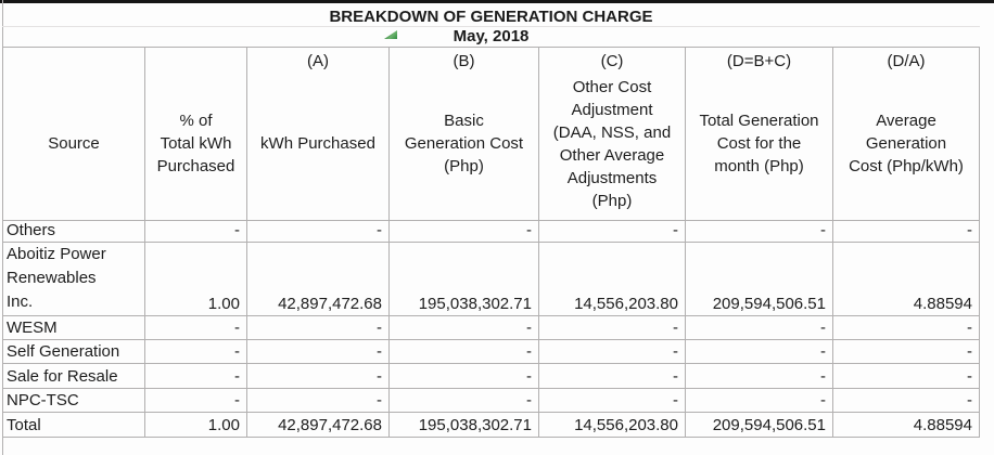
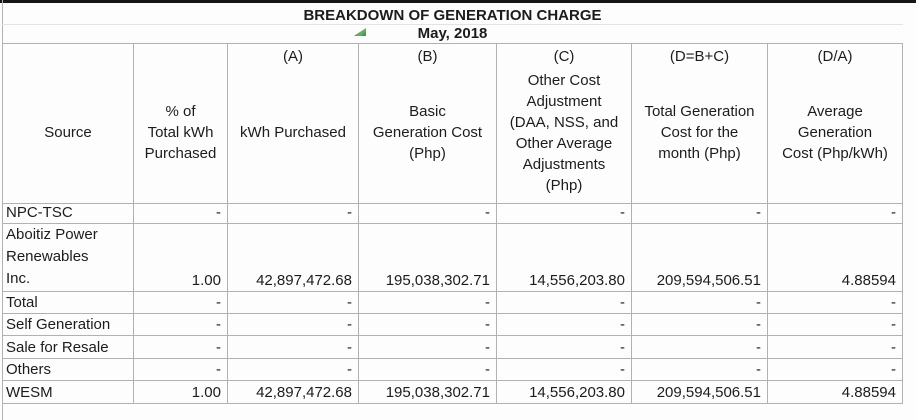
  BREAKDOWN OF GENERATION CHARGE
  May, 2018
  Source	% of Total kWh Purchased	(A) kWh Purchased	(B) Basic Generation Cost (Php)	(C) Other Cost Adjustment (DAA, NSS, and Other Average Adjustments (Php)	(D=B+C) Total Generation Cost for the month (Php)	(D/A) Average Generation Cost (Php/kWh)
- Others	-	-	-	-	-	-
+ NPC-TSC	-	-	-	-	-	-
  Aboitiz Power Renewables Inc.	1.00	42,897,472.68	195,038,302.71	14,556,203.80	209,594,506.51	4.88594
- WESM	-	-	-	-	-	-
+ Total	-	-	-	-	-	-
  Self Generation	-	-	-	-	-	-
  Sale for Resale	-	-	-	-	-	-
- NPC-TSC	-	-	-	-	-	-
+ Others	-	-	-	-	-	-
- Total	1.00	42,897,472.68	195,038,302.71	14,556,203.80	209,594,506.51	4.88594
+ WESM	1.00	42,897,472.68	195,038,302.71	14,556,203.80	209,594,506.51	4.88594
